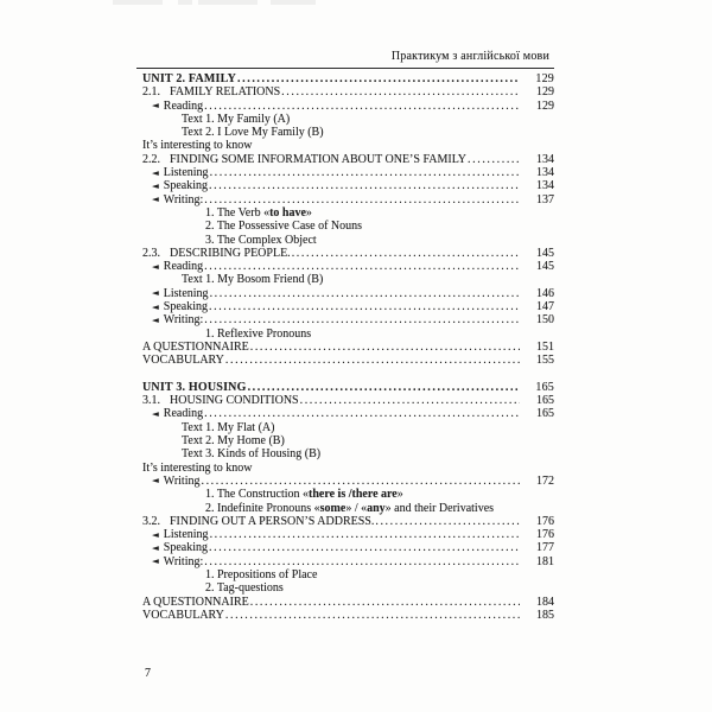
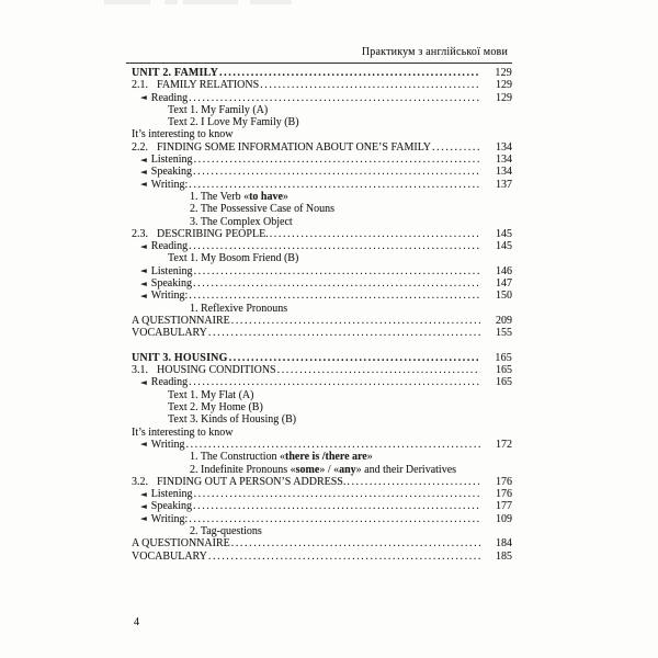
  Практикум з англійської мови
  UNIT 2. FAMILY
  129
  2.1.
  FAMILY RELATIONS
  129
  ◄
  Reading
  129
  Text 1. My Family (A)
  Text 2. I Love My Family (B)
  It’s interesting to know
  2.2.
  FINDING SOME INFORMATION ABOUT ONE’S FAMILY
  134
  ◄
  Listening
  134
  ◄
  Speaking
  134
  ◄
  Writing:
  137
  1. The Verb «to have»
  2. The Possessive Case of Nouns
  3. The Complex Object
  2.3.
  DESCRIBING PEOPLE.
  145
  ◄
  Reading
  145
  Text 1. My Bosom Friend (B)
  ◄
  Listening
  146
  ◄
  Speaking
  147
  ◄
  Writing:
  150
  1. Reflexive Pronouns
  A QUESTIONNAIRE
- 151
+ 209
  VOCABULARY
  155
  UNIT 3. HOUSING
  165
  3.1.
  HOUSING CONDITIONS
  165
  ◄
  Reading
  165
  Text 1. My Flat (A)
  Text 2. My Home (B)
  Text 3. Kinds of Housing (B)
  It’s interesting to know
  ◄
  Writing
  172
  1. The Construction «there is /there are»
  2. Indefinite Pronouns «some» / «any» and their Derivatives
  3.2.
  FINDING OUT A PERSON’S ADDRESS.
  176
  ◄
  Listening
  176
  ◄
  Speaking
  177
  ◄
  Writing:
- 181
+ 109
- 1. Prepositions of Place
  2. Tag-questions
  A QUESTIONNAIRE
  184
  VOCABULARY
  185
- 7
+ 4
